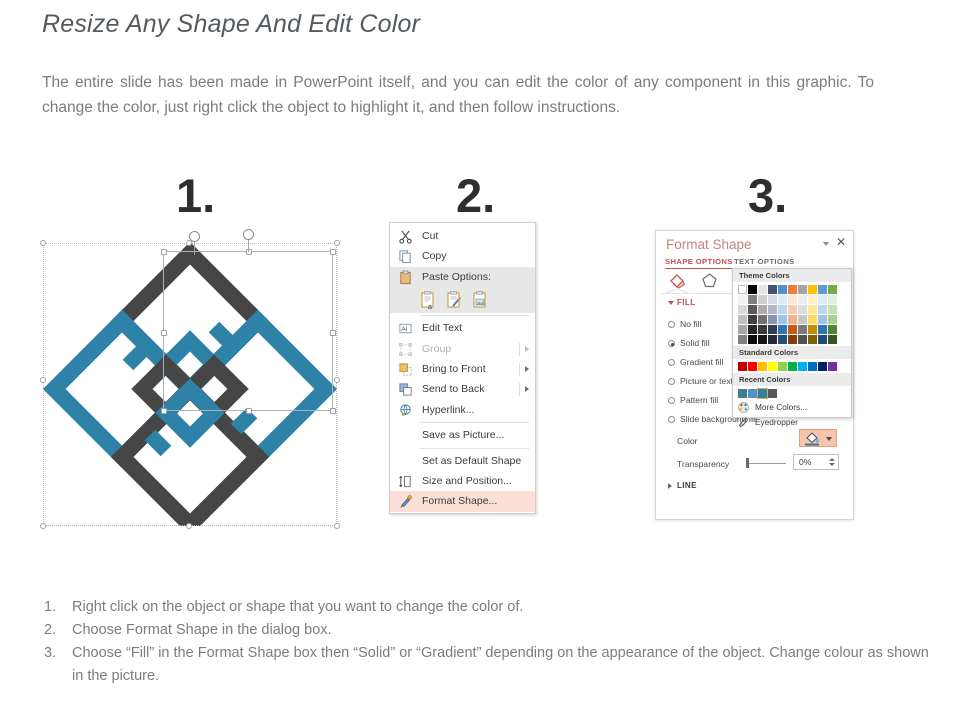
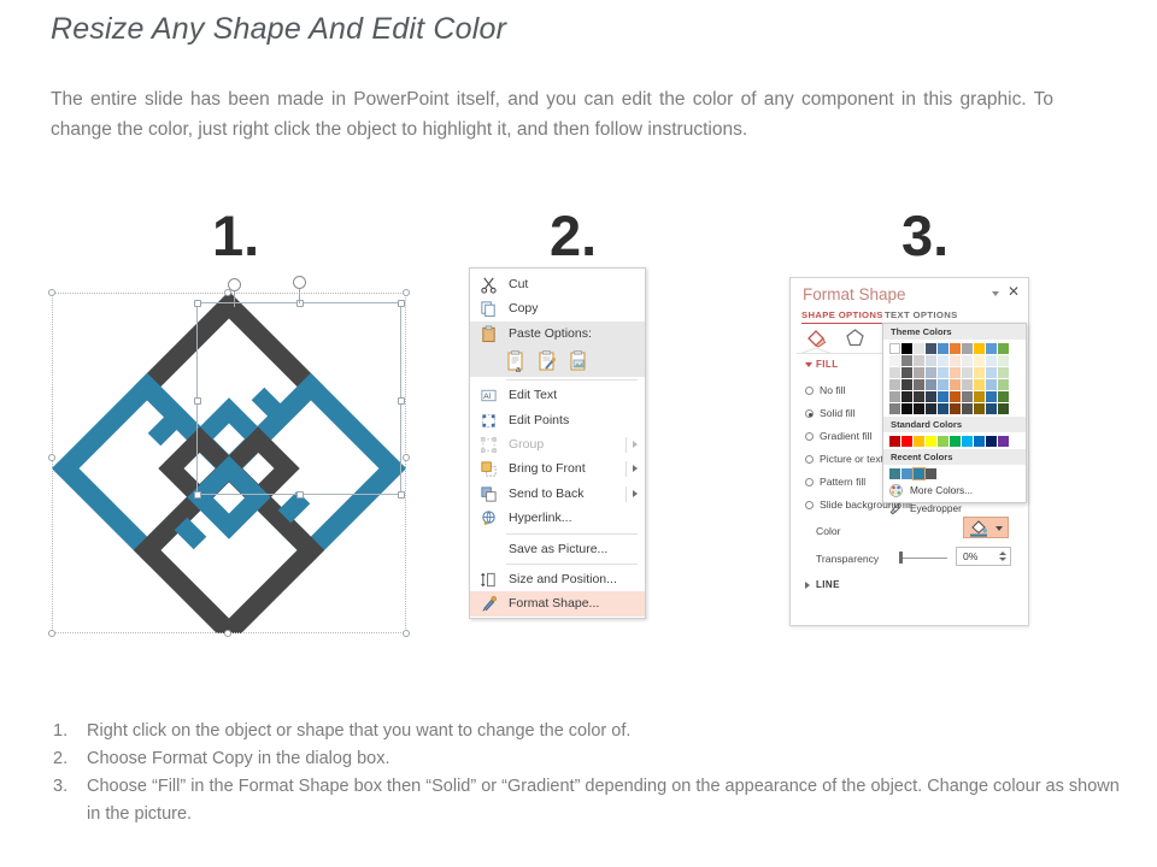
  Resize Any Shape And Edit Color
  The entire slide has been made in PowerPoint itself, and you can edit the color of any component in this graphic. To change the color, just right click the object to highlight it, and then follow instructions.
  1.
  2.
  3.
  Cut
  Copy
  Paste Options:
  Edit Text
+ Edit Points
  Group
  Bring to Front
  Send to Back
  Hyperlink...
  Save as Picture...
- Set as Default Shape
  Size and Position...
  Format Shape...
  Format Shape
  ✕
  SHAPE OPTIONS
  TEXT OPTIONS
  FILL
  No fill
  Solid fill
  Gradient fill
  Pattern fill
  Slide background fill
  Color
  Transparency
  0%
  LINE
  Theme Colors
  Standard Colors
  Recent Colors
  More Colors...
  Eyedropper
  1.
  Right click on the object or shape that you want to change the color of.
  2.
- Choose Format Shape in the dialog box.
+ Choose Format Copy in the dialog box.
  3.
  Choose “Fill” in the Format Shape box then “Solid” or “Gradient” depending on the appearance of the object. Change colour as shown in the picture.
